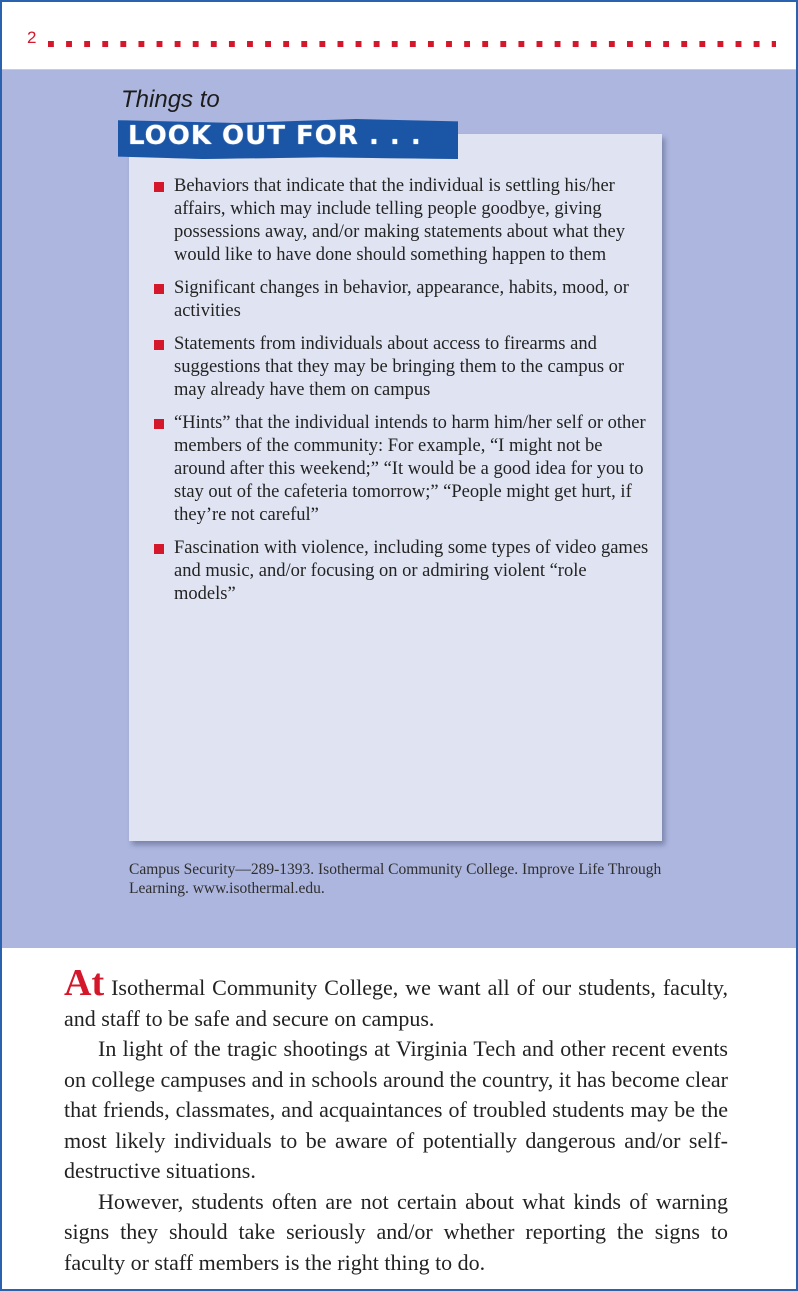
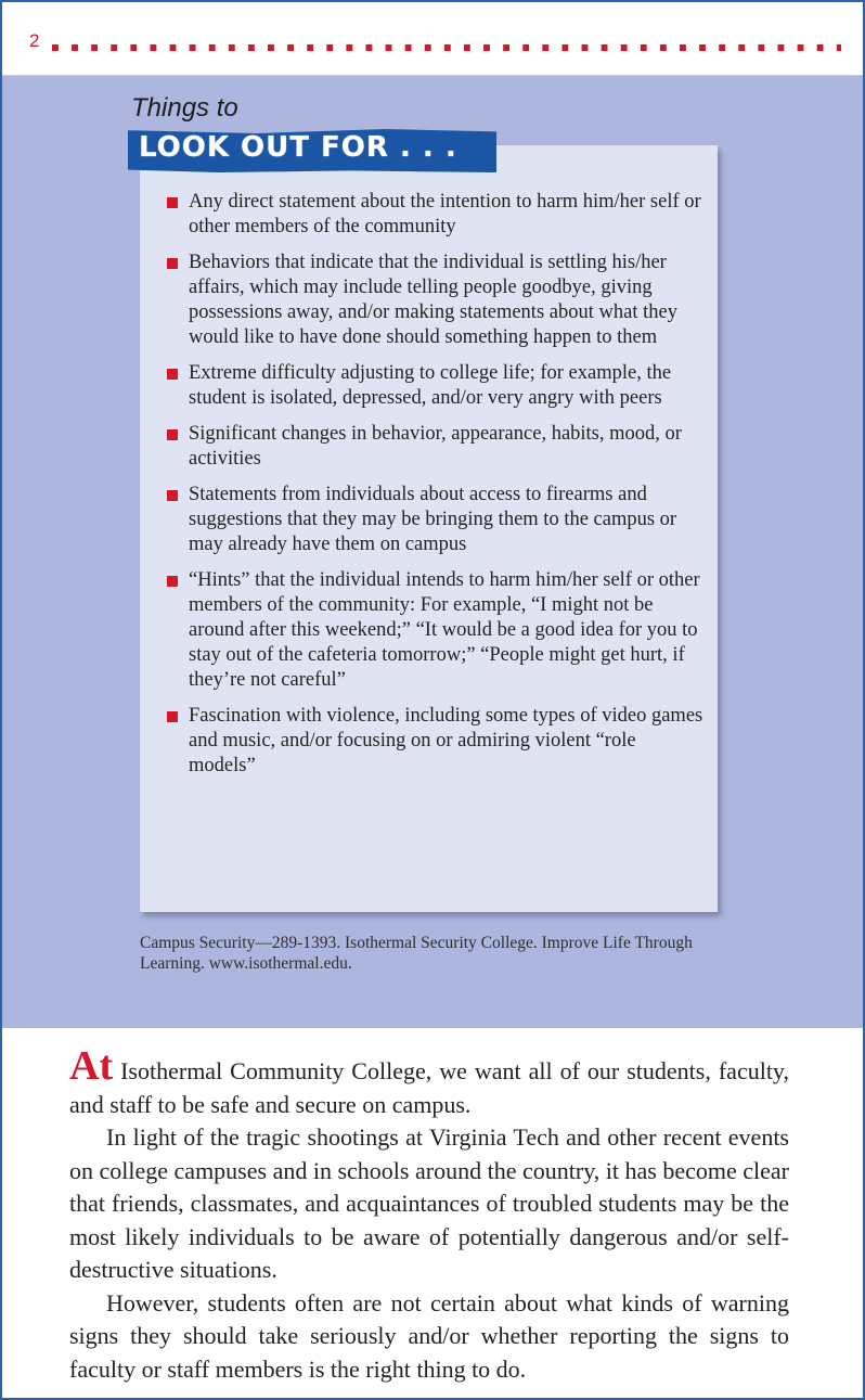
  2
  Things to
  LOOK OUT FOR . . .
+ Any direct statement about the intention to harm him/her self or other members of the community
  Behaviors that indicate that the individual is settling his/her affairs, which may include telling people goodbye, giving possessions away, and/or making statements about what they would like to have done should something happen to them
+ Extreme difficulty adjusting to college life; for example, the student is isolated, depressed, and/or very angry with peers
  Significant changes in behavior, appearance, habits, mood, or activities
  Statements from individuals about access to firearms and suggestions that they may be bringing them to the campus or may already have them on campus
  “Hints” that the individual intends to harm him/her self or other members of the community: For example, “I might not be around after this weekend;” “It would be a good idea for you to stay out of the cafeteria tomorrow;” “People might get hurt, if they’re not careful”
  Fascination with violence, including some types of video games and music, and/or focusing on or admiring violent “role models”
- Campus Security—289-1393. Isothermal Community College. Improve Life Through Learning. www.isothermal.edu.
+ Campus Security—289-1393. Isothermal Security College. Improve Life Through Learning. www.isothermal.edu.
  At Isothermal Community College, we want all of our students, faculty, and staff to be safe and secure on campus.
  In light of the tragic shootings at Virginia Tech and other recent events on college campuses and in schools around the country, it has become clear that friends, classmates, and acquaintances of troubled students may be the most likely individuals to be aware of potentially dangerous and/or self-destructive situations.
  However, students often are not certain about what kinds of warning signs they should take seriously and/or whether reporting the signs to faculty or staff members is the right thing to do.
